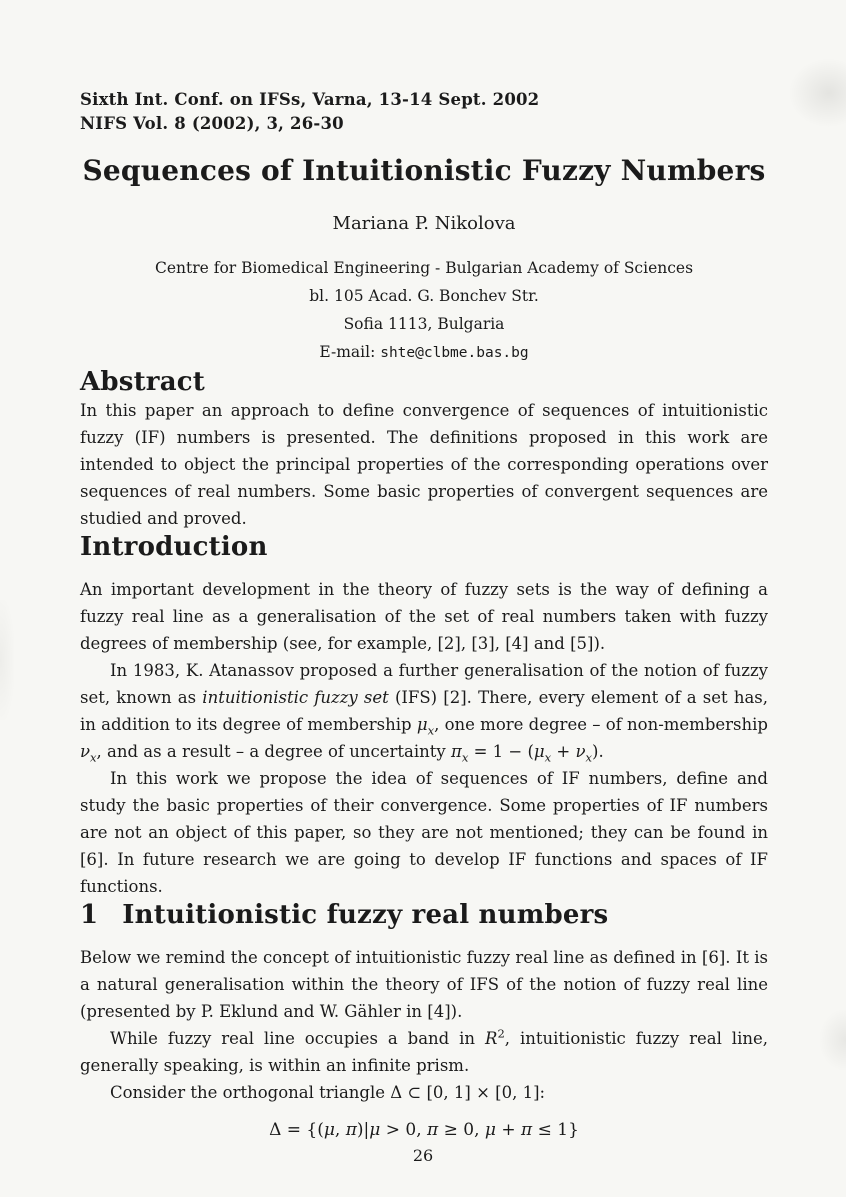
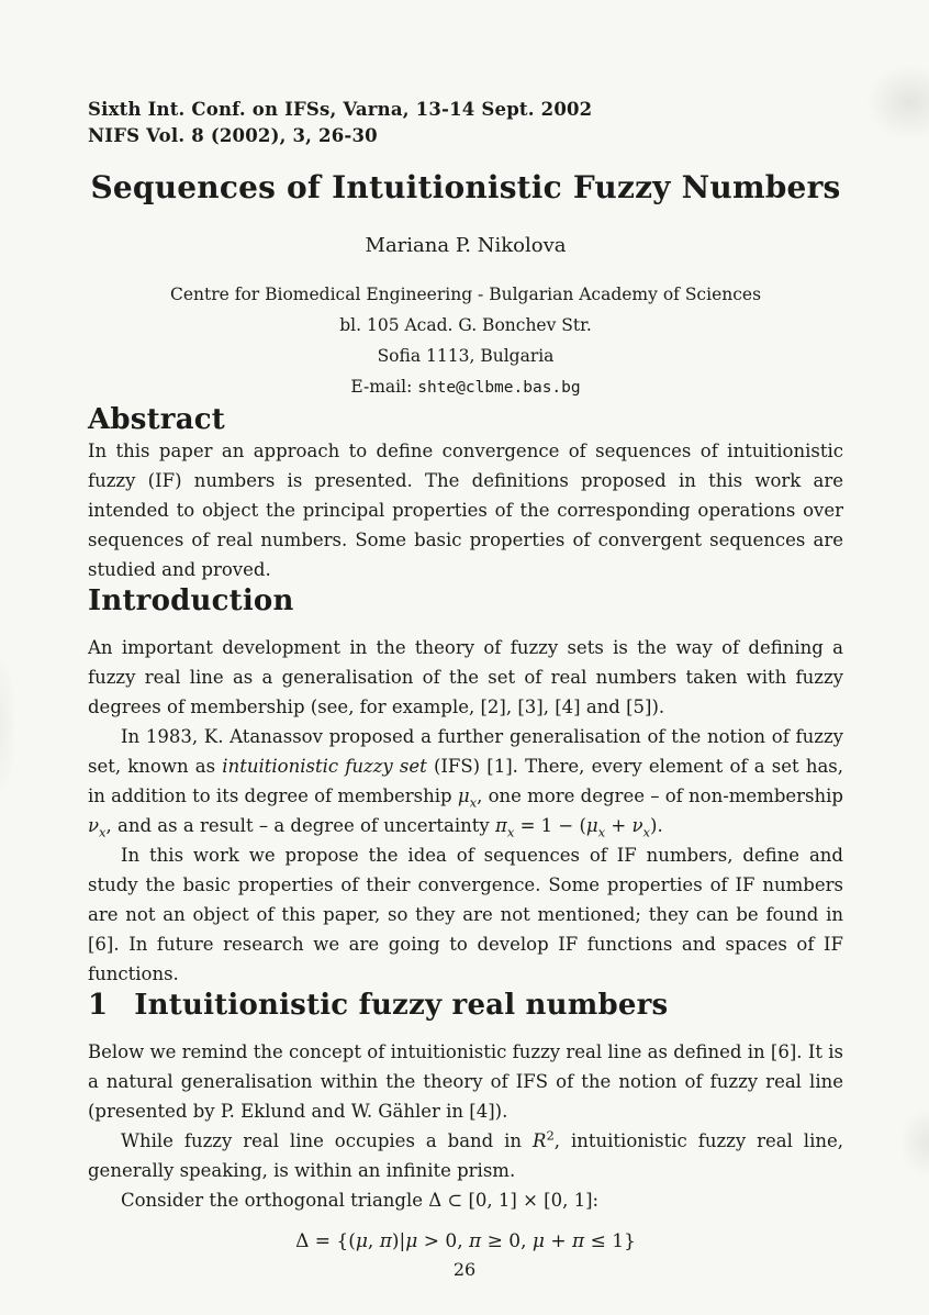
  Sixth Int. Conf. on IFSs, Varna, 13-14 Sept. 2002
  NIFS Vol. 8 (2002), 3, 26-30
  Sequences of Intuitionistic Fuzzy Numbers
  Mariana P. Nikolova
  Centre for Biomedical Engineering - Bulgarian Academy of Sciences
  bl. 105 Acad. G. Bonchev Str.
  Sofia 1113, Bulgaria
  E-mail: shte@clbme.bas.bg
  Abstract
  In this paper an approach to define convergence of sequences of intuitionistic fuzzy (IF) numbers is presented. The definitions proposed in this work are intended to object the principal properties of the corresponding operations over sequences of real numbers. Some basic properties of convergent sequences are studied and proved.
  Introduction
  An important development in the theory of fuzzy sets is the way of defining a fuzzy real line as a generalisation of the set of real numbers taken with fuzzy degrees of membership (see, for example, [2], [3], [4] and [5]).
- In 1983, K. Atanassov proposed a further generalisation of the notion of fuzzy set, known as intuitionistic fuzzy set (IFS) [2]. There, every element of a set has, in addition to its degree of membership μx, one more degree – of non-membership νx, and as a result – a degree of uncertainty πx = 1 − (μx + νx).
+ In 1983, K. Atanassov proposed a further generalisation of the notion of fuzzy set, known as intuitionistic fuzzy set (IFS) [1]. There, every element of a set has, in addition to its degree of membership μx, one more degree – of non-membership νx, and as a result – a degree of uncertainty πx = 1 − (μx + νx).
  In this work we propose the idea of sequences of IF numbers, define and study the basic properties of their convergence. Some properties of IF numbers are not an object of this paper, so they are not mentioned; they can be found in [6]. In future research we are going to develop IF functions and spaces of IF functions.
  1 Intuitionistic fuzzy real numbers
  Below we remind the concept of intuitionistic fuzzy real line as defined in [6]. It is a natural generalisation within the theory of IFS of the notion of fuzzy real line (presented by P. Eklund and W. Gähler in [4]).
  While fuzzy real line occupies a band in R2, intuitionistic fuzzy real line, generally speaking, is within an infinite prism.
  Consider the orthogonal triangle Δ ⊂ [0, 1] × [0, 1]:
  Δ = {(μ, π)|μ > 0, π ≥ 0, μ + π ≤ 1}
  26
